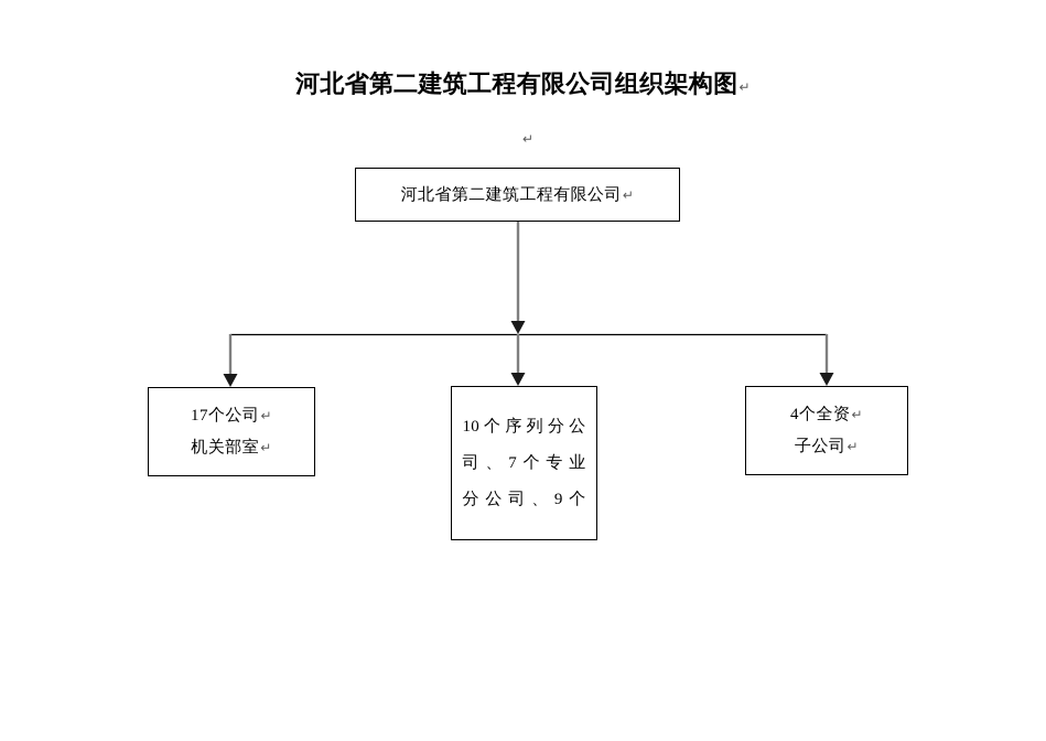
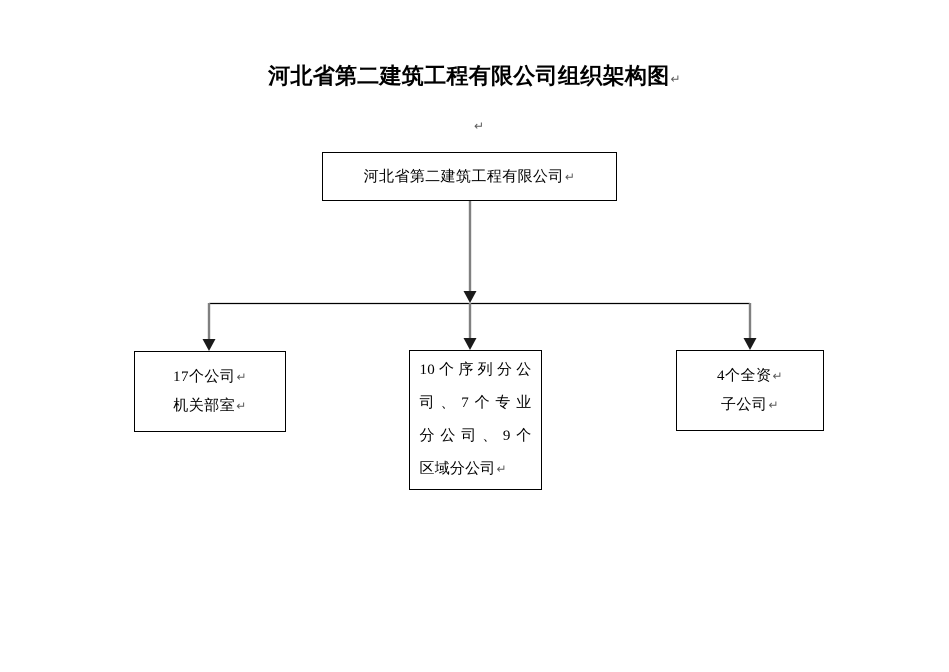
  河北省第二建筑工程有限公司组织架构图↵
  ↵
  河北省第二建筑工程有限公司↵
  17个公司↵
  机关部室↵
  10个序列分公
  司、7个专业
  分公司、9个
+ 区域分公司↵
  4个全资↵
  子公司↵
